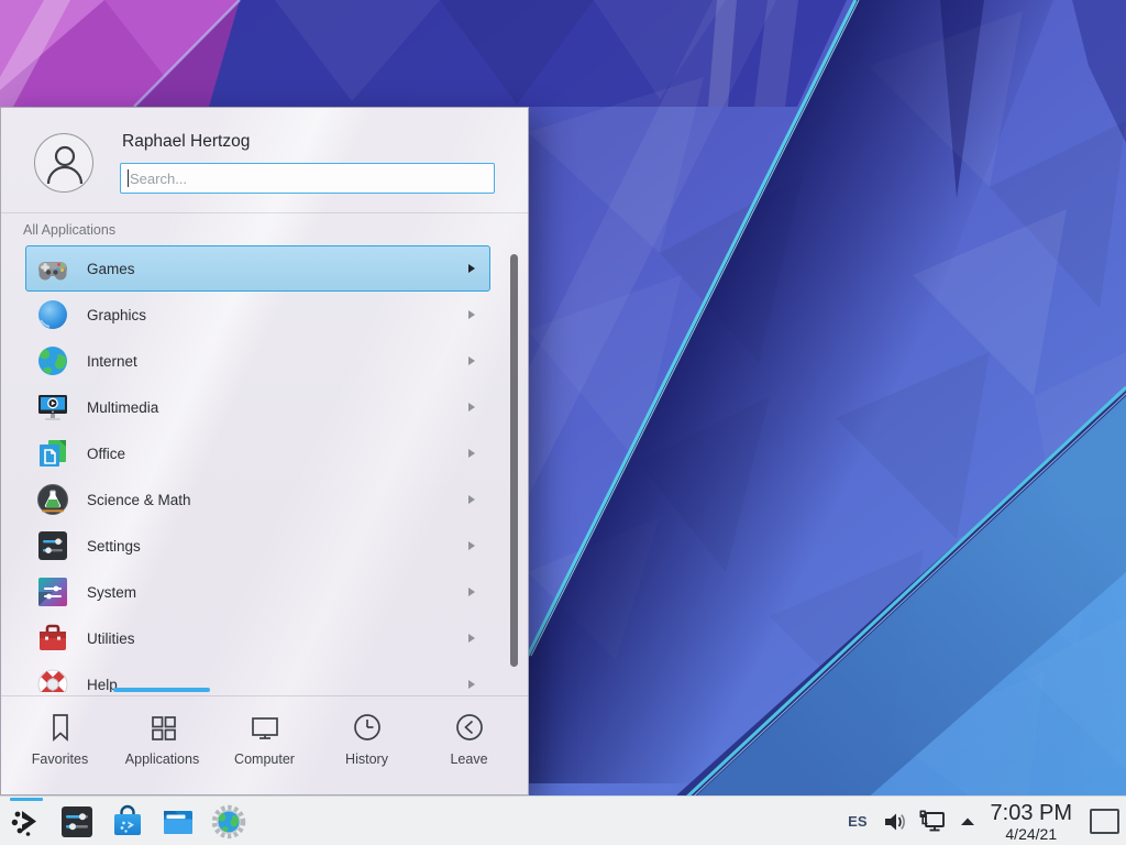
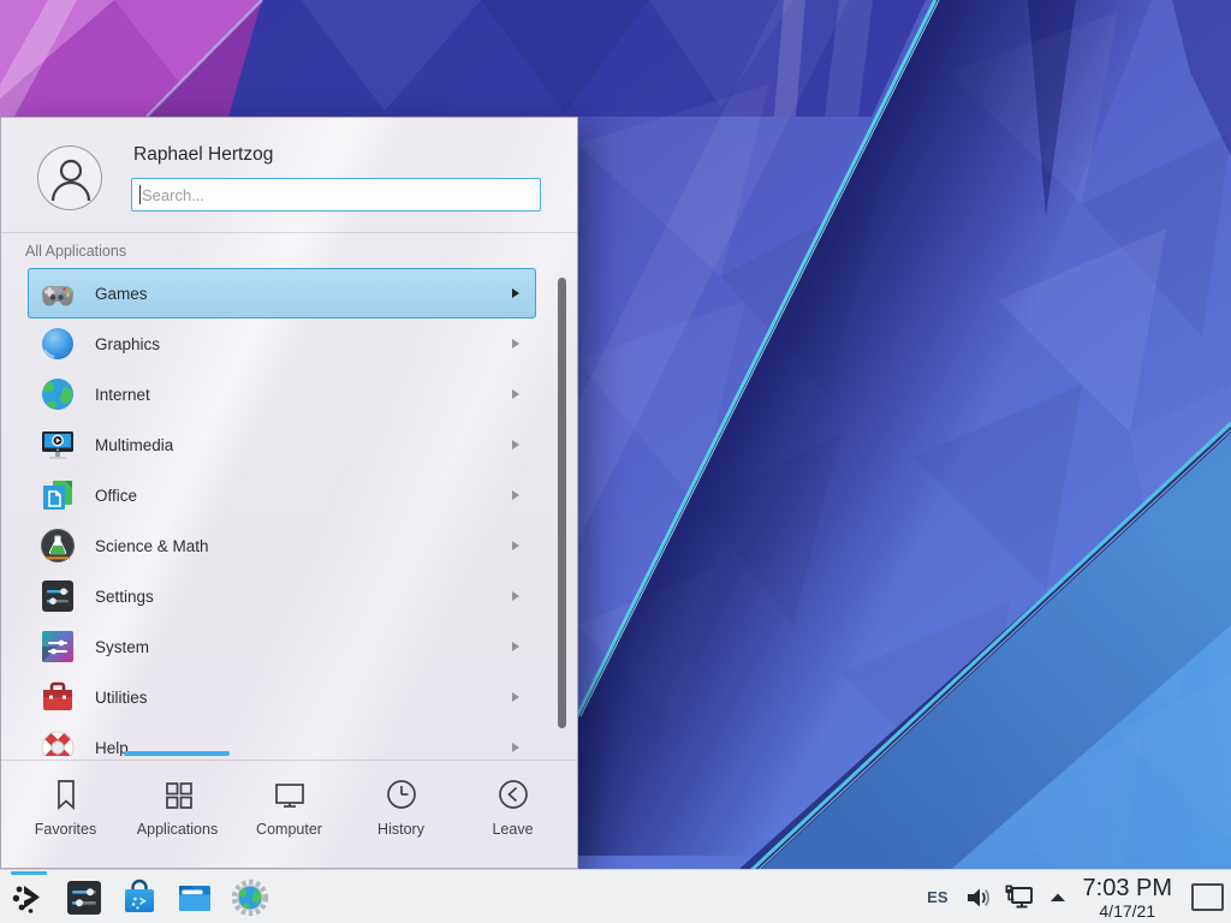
  Raphael Hertzog
  Search...
  All Applications
  Games
  Graphics
  Internet
  Multimedia
  Office
  Science & Math
  Settings
  System
  Utilities
  Help
  Favorites
  Applications
  Computer
  History
  Leave
  ES
  7:03 PM
- 4/24/21
+ 4/17/21
